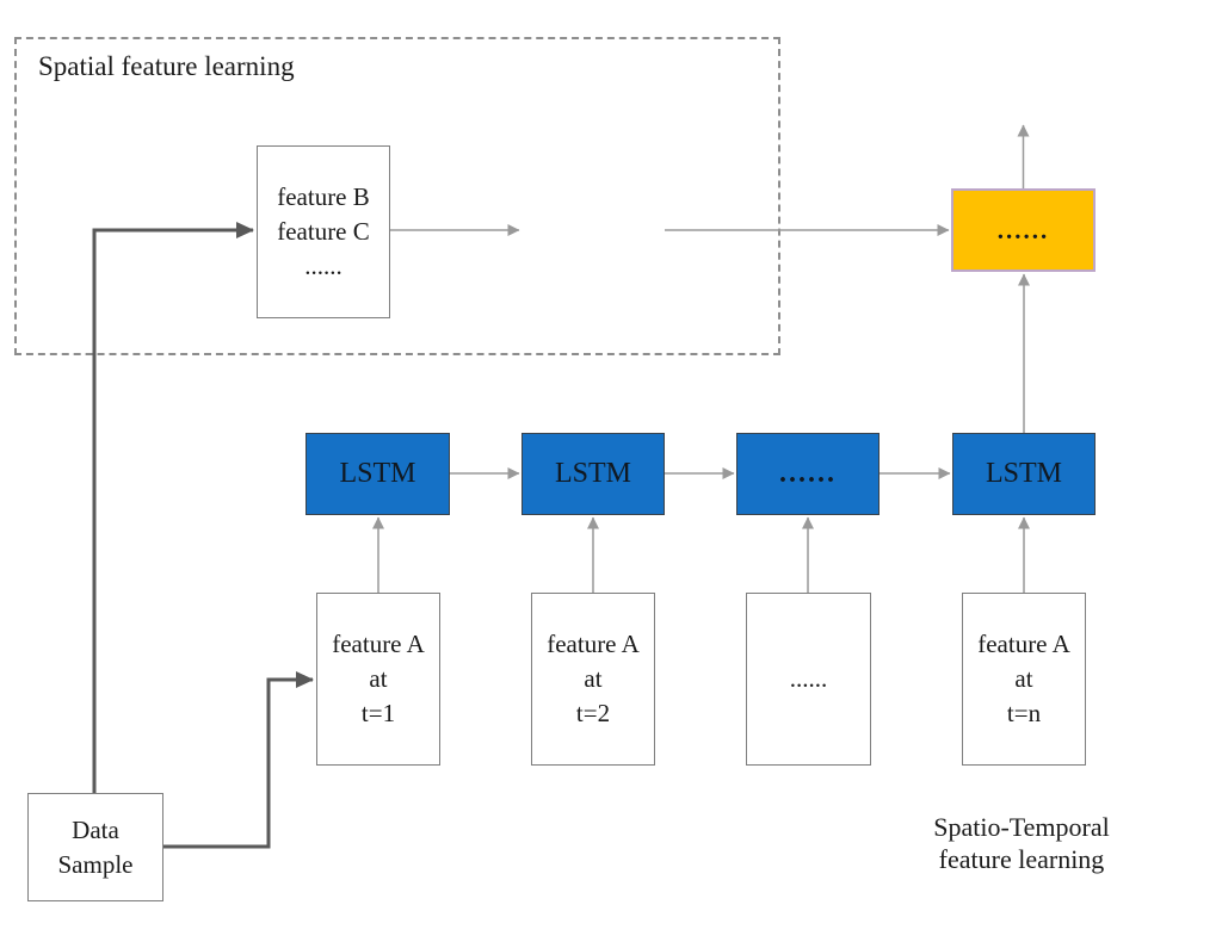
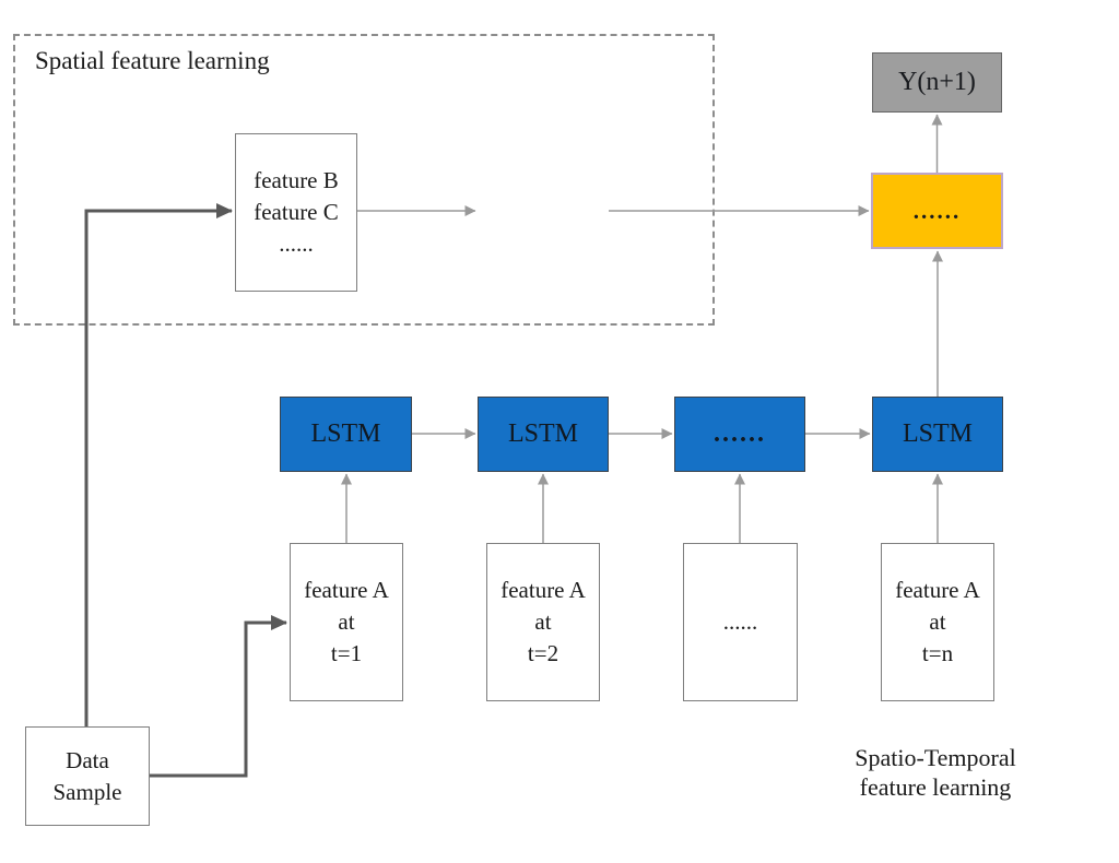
  Spatial feature learning
  feature B
  feature C
  ......
+ Y(n+1)
  ......
  LSTM
  LSTM
  ......
  LSTM
  feature A
  at
  t=1
  feature A
  at
  t=2
  ......
  feature A
  at
  t=n
  Data
  Sample
  Spatio-Temporal
  feature learning
